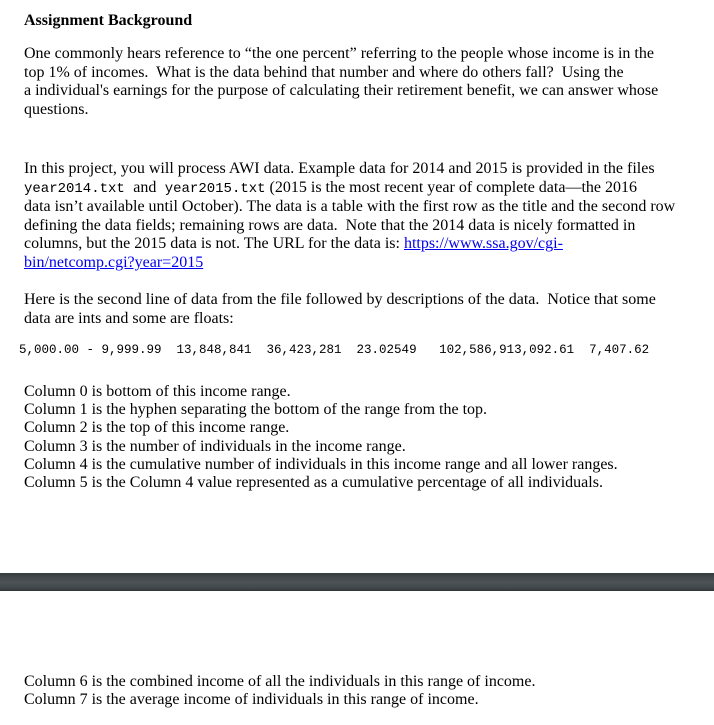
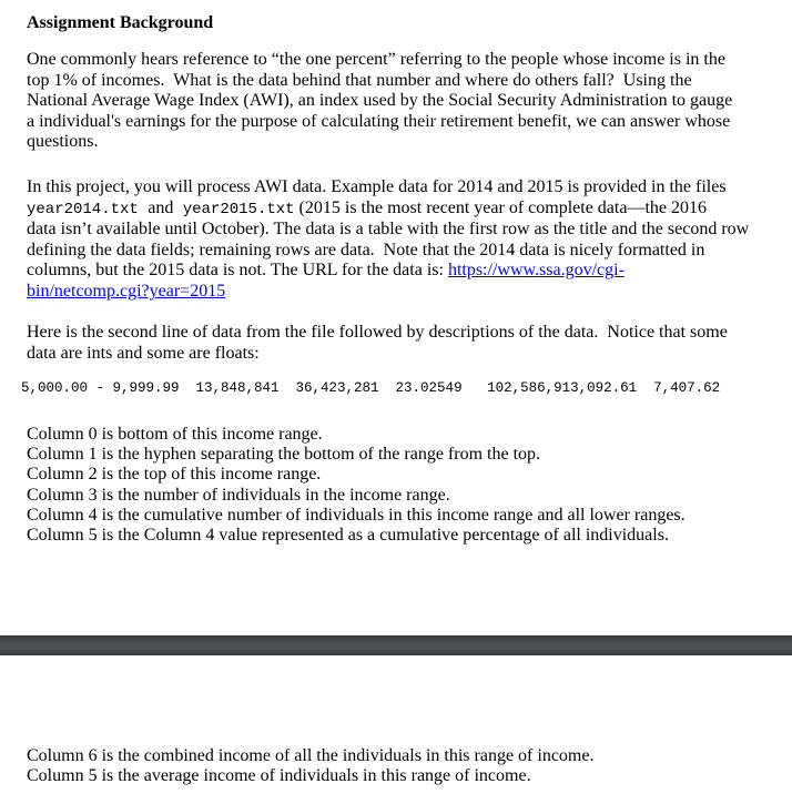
  Assignment Background
  One commonly hears reference to “the one percent” referring to the people whose income is in the
  top 1% of incomes. What is the data behind that number and where do others fall? Using the
+ National Average Wage Index (AWI), an index used by the Social Security Administration to gauge
  a individual's earnings for the purpose of calculating their retirement benefit, we can answer whose
  questions.
  In this project, you will process AWI data. Example data for 2014 and 2015 is provided in the files
  year2014.txt and year2015.txt (2015 is the most recent year of complete data—the 2016
  data isn’t available until October). The data is a table with the first row as the title and the second row
  defining the data fields; remaining rows are data. Note that the 2014 data is nicely formatted in
  columns, but the 2015 data is not. The URL for the data is: https://www.ssa.gov/cgi-
  bin/netcomp.cgi?year=2015
  Here is the second line of data from the file followed by descriptions of the data. Notice that some
  data are ints and some are floats:
  5,000.00 - 9,999.99 13,848,841 36,423,281 23.02549 102,586,913,092.61 7,407.62
  Column 0 is bottom of this income range.
  Column 1 is the hyphen separating the bottom of the range from the top.
  Column 2 is the top of this income range.
  Column 3 is the number of individuals in the income range.
  Column 4 is the cumulative number of individuals in this income range and all lower ranges.
  Column 5 is the Column 4 value represented as a cumulative percentage of all individuals.
  Column 6 is the combined income of all the individuals in this range of income.
- Column 7 is the average income of individuals in this range of income.
+ Column 5 is the average income of individuals in this range of income.
